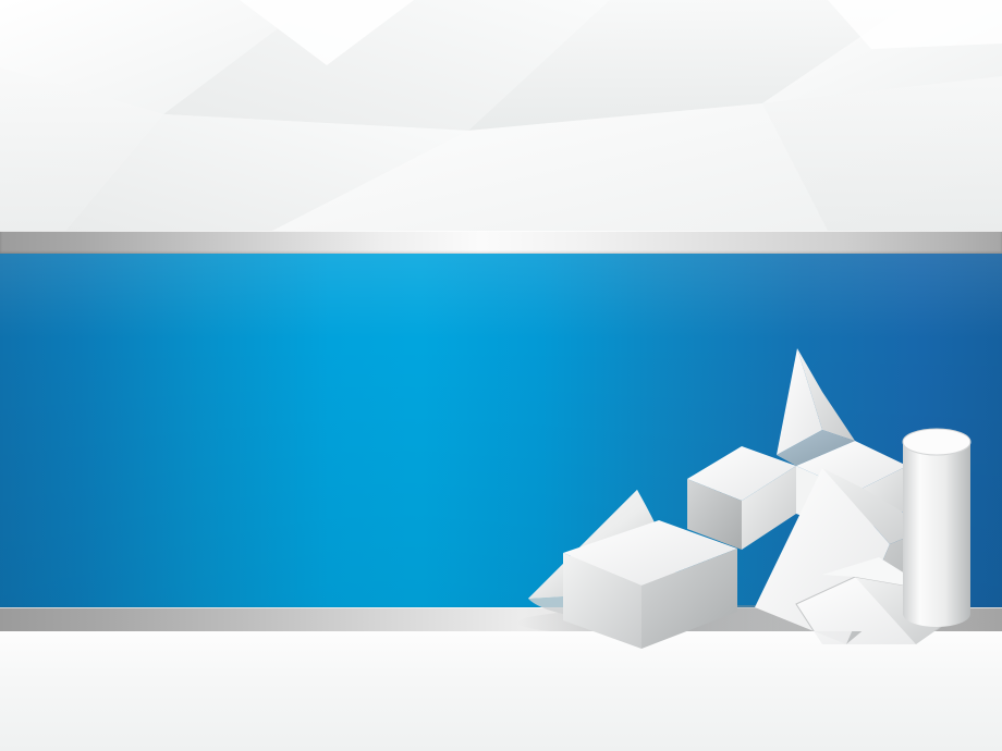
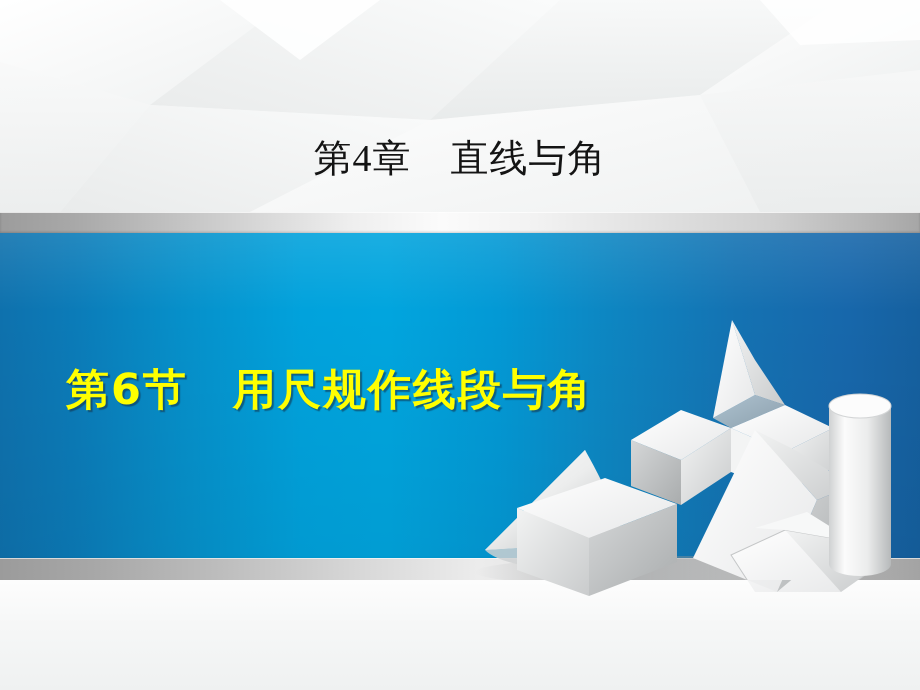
+ 第4章 直线与角
+ 第6节 用尺规作线段与角
